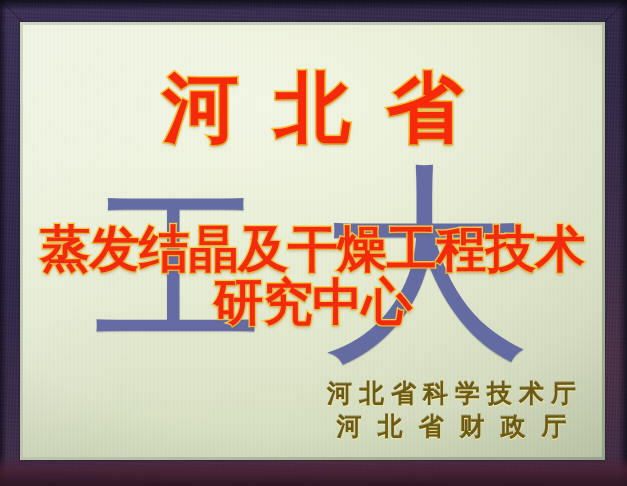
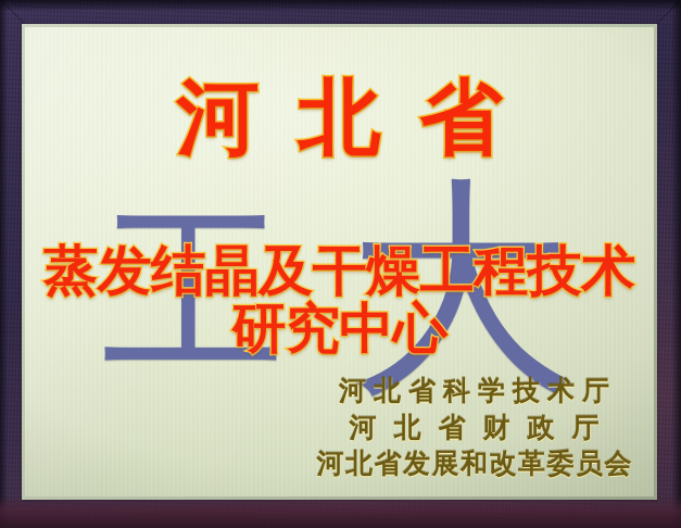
  工
  大
  河北省
  蒸发结晶及干燥工程技术研究中心
  河北省科学技术厅
  河北省财政厅
+ 河北省发展和改革委员会
